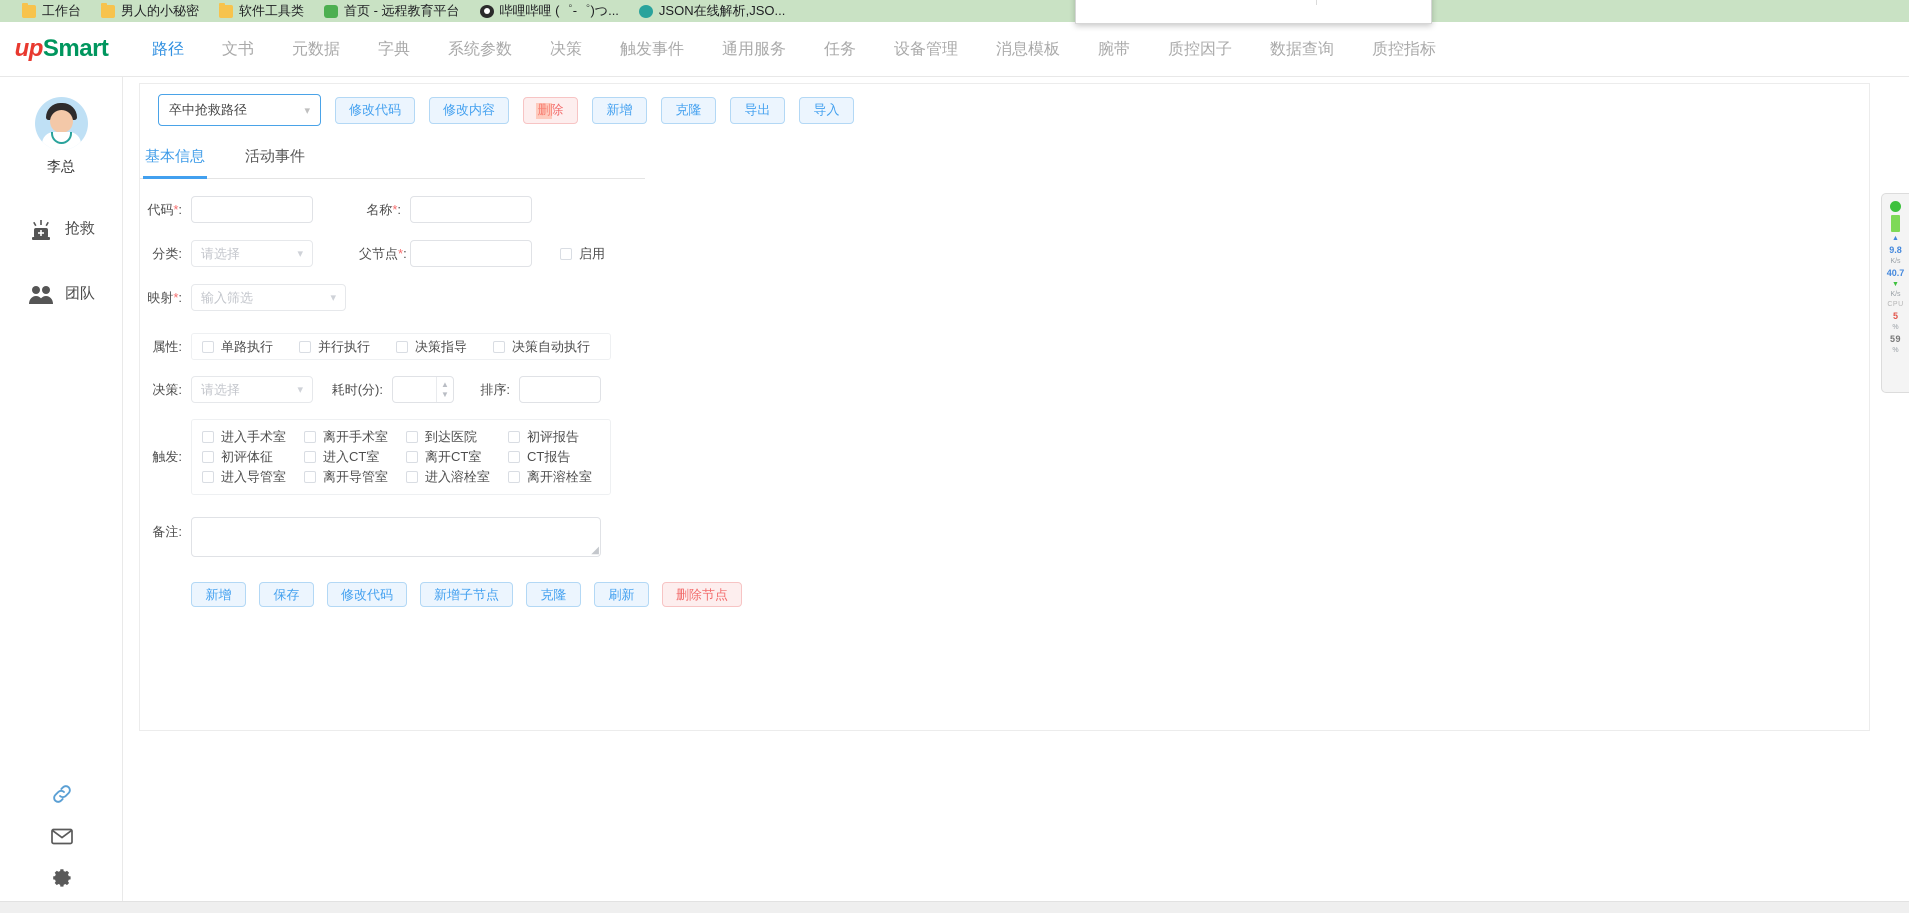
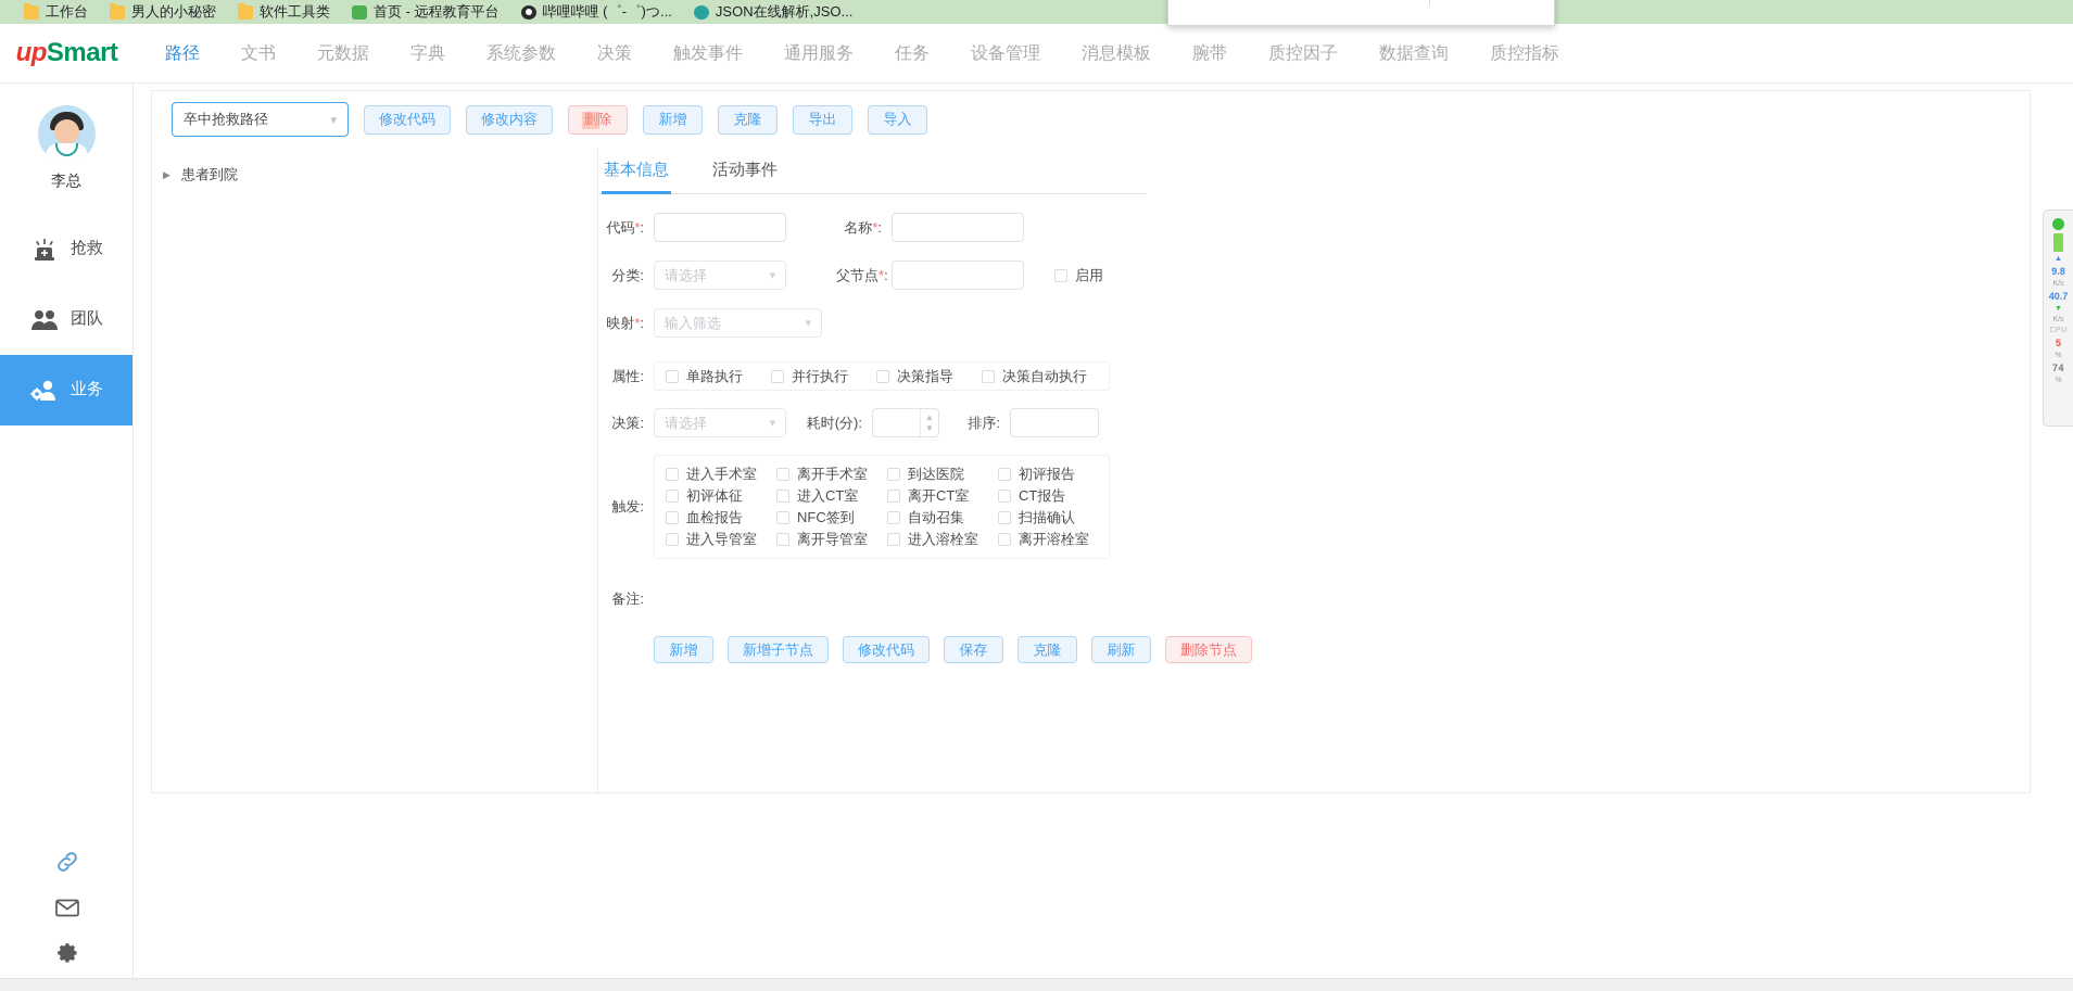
  工作台
  男人的小秘密
  软件工具类
  首页 - 远程教育平台
  哔哩哔哩 (゜-゜)つ...
  JSON在线解析,JSO...
  up
  Smart
  路径
  文书
  元数据
  字典
  系统参数
  决策
  触发事件
  通用服务
  任务
  设备管理
  消息模板
  腕带
  质控因子
  数据查询
  质控指标
  李总
  抢救
  团队
+ 业务
  卒中抢救路径
  ▾
  修改代码
  修改内容
  删除
  新增
  克隆
  导出
  导入
+ ▶
+ 患者到院
  基本信息
  活动事件
  代码*:
  名称*:
  分类:
  请选择
  ▾
  父节点*:
  启用
  映射*:
  输入筛选
  ▾
  属性:
  单路执行
  并行执行
  决策指导
  决策自动执行
  决策:
  请选择
  ▾
  耗时(分):
  ▲
  ▼
  排序:
  触发:
  进入手术室
  离开手术室
  到达医院
  初评报告
  初评体征
  进入CT室
  离开CT室
  CT报告
+ 血检报告
+ NFC签到
+ 自动召集
+ 扫描确认
  进入导管室
  离开导管室
  进入溶栓室
  离开溶栓室
  备注:
- ◢
  新增
- 保存
+ 新增子节点
  修改代码
- 新增子节点
+ 保存
  克隆
  刷新
  删除节点
  9.8
  40.7
  5
- 59
+ 74
